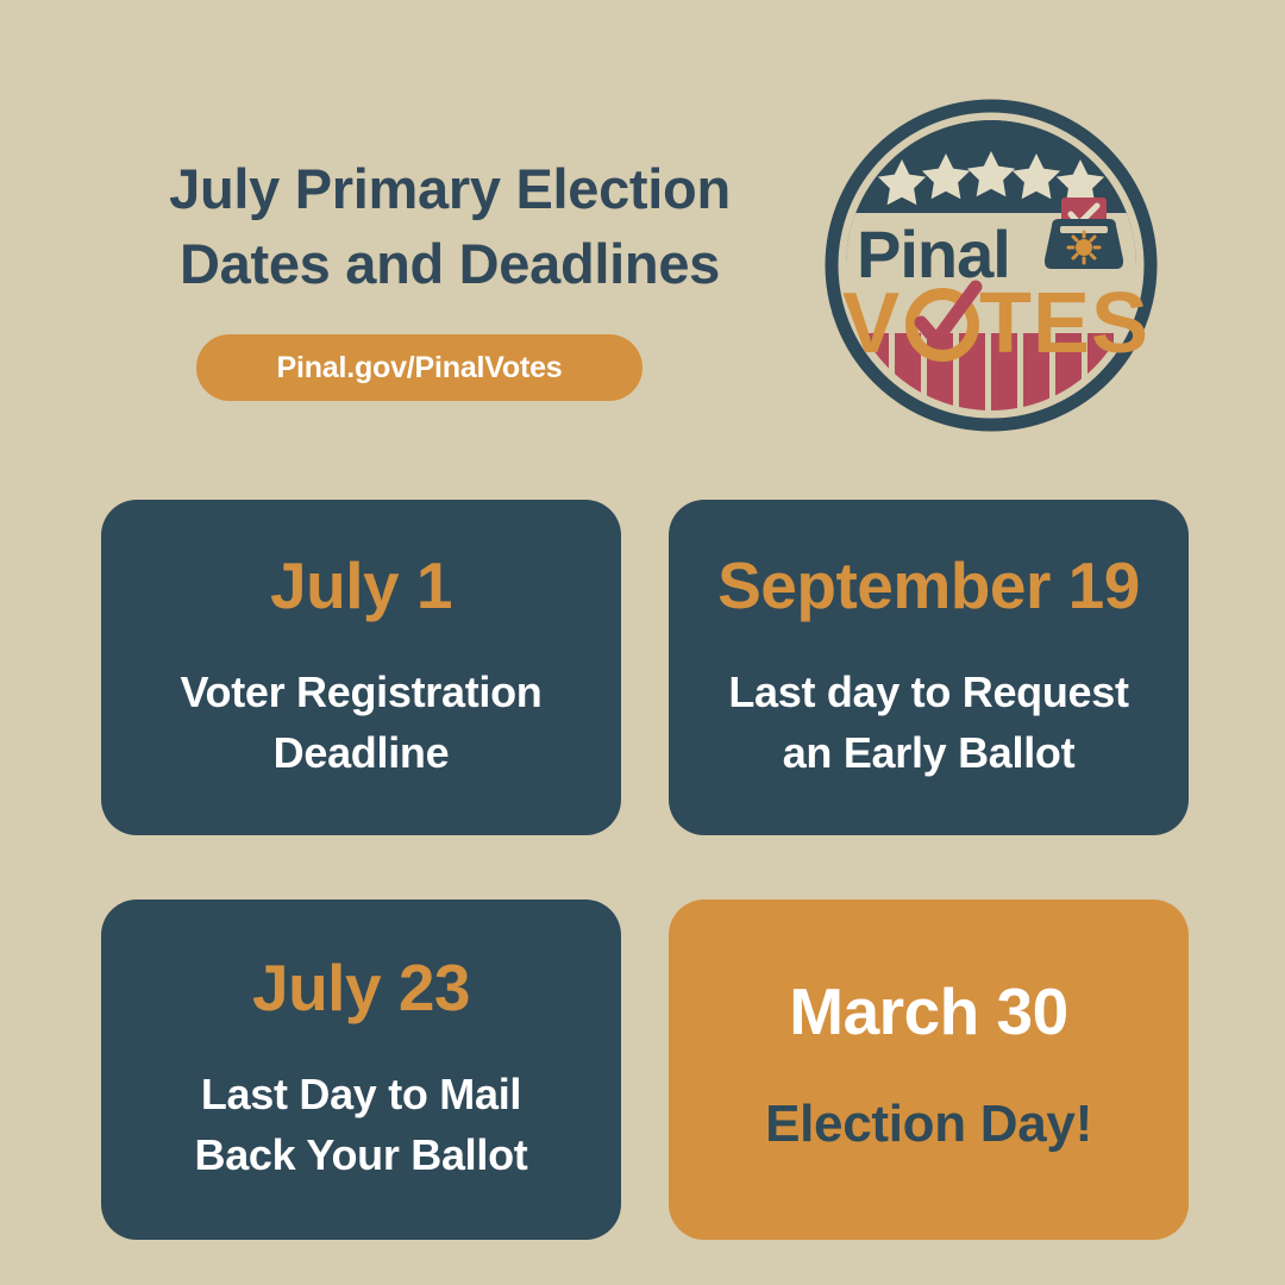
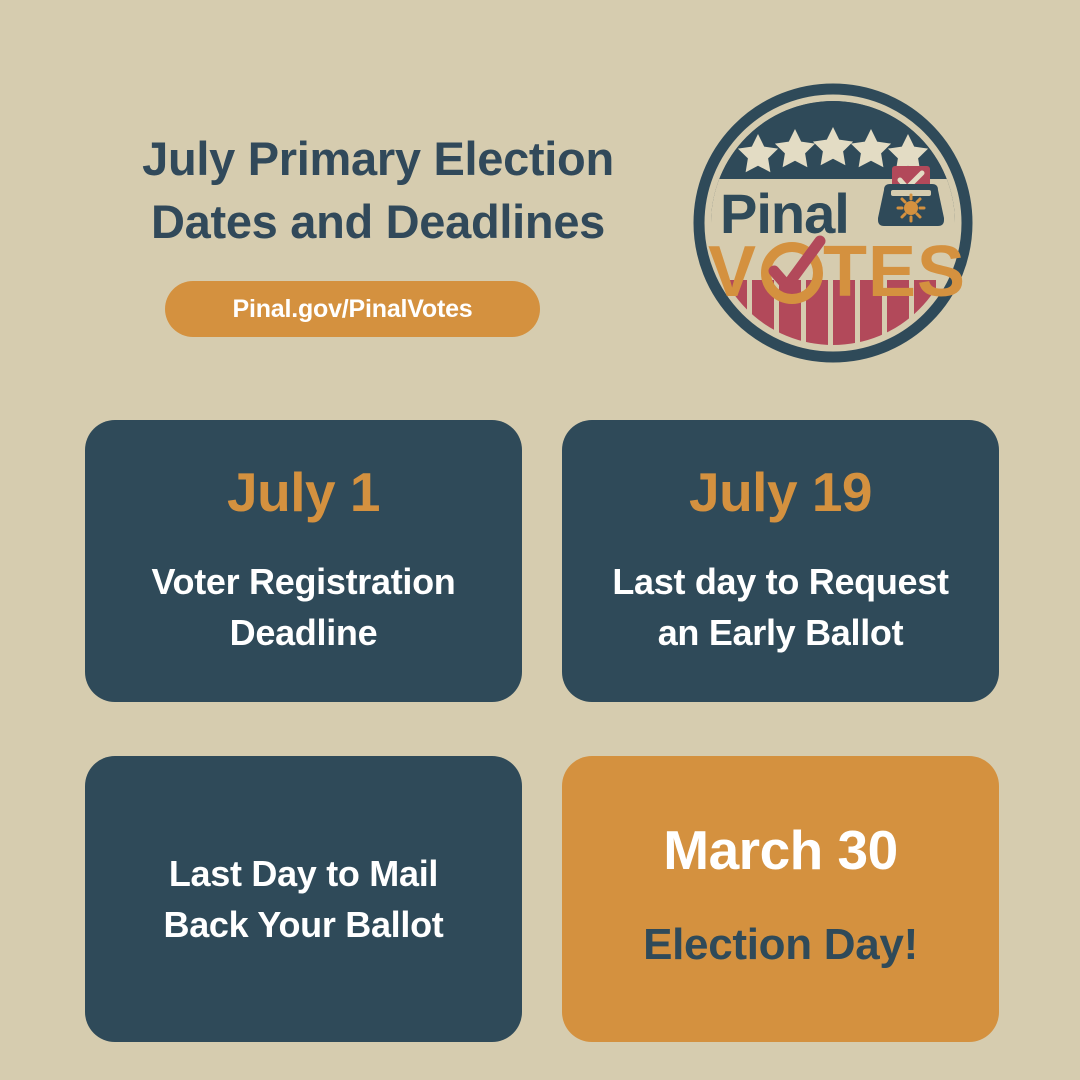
  July Primary Election
  Dates and Deadlines
  Pinal.gov/PinalVotes
  Pinal
  V
  TES
  July 1
  Voter Registration
  Deadline
- September 19
+ July 19
  Last day to Request
  an Early Ballot
- July 23
  Last Day to Mail
  Back Your Ballot
  March 30
  Election Day!
